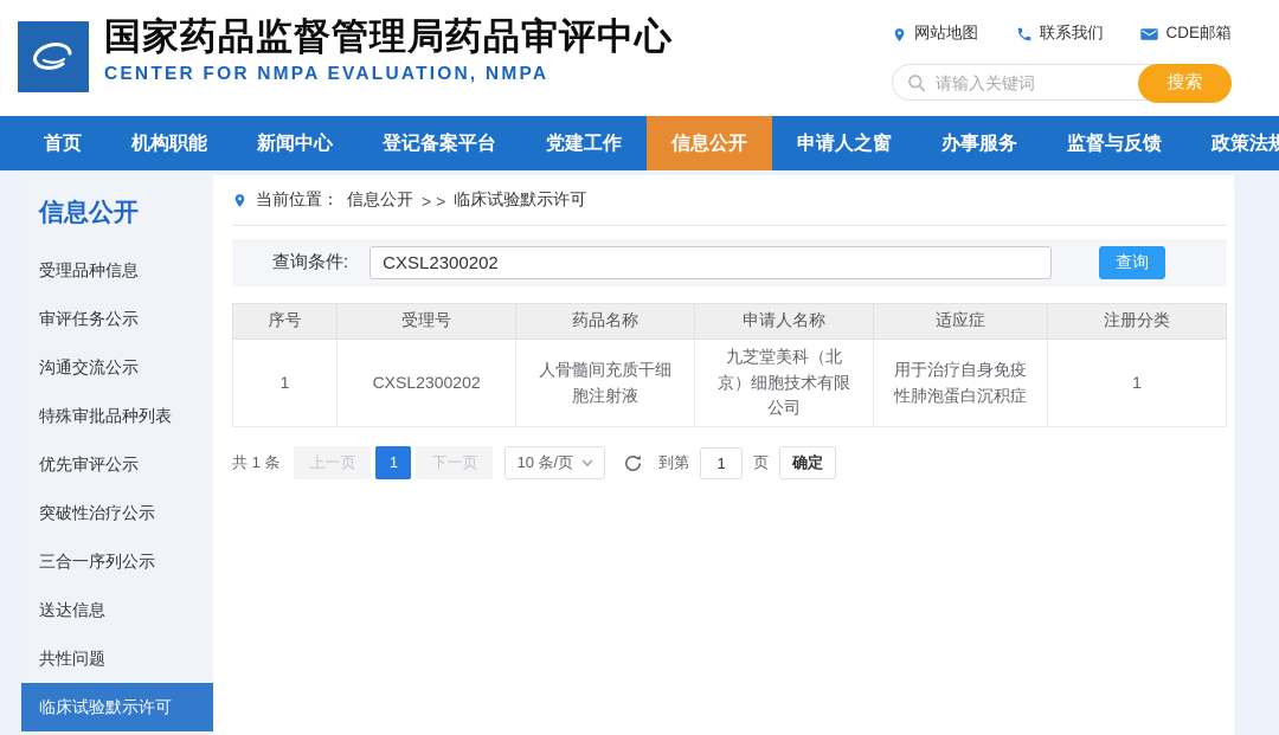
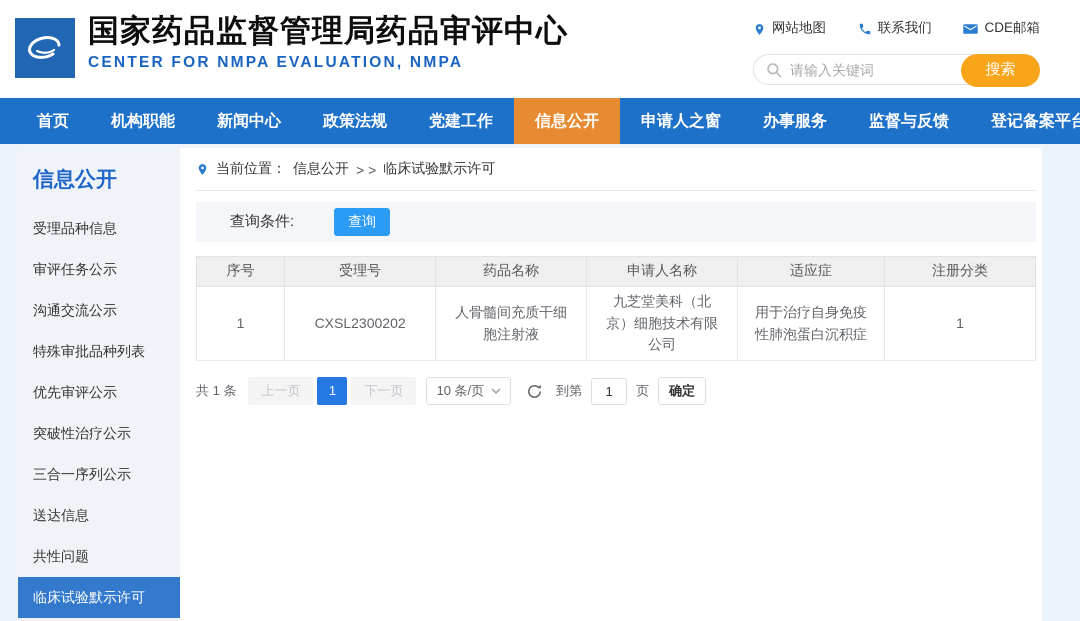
  国家药品监督管理局药品审评中心
  CENTER FOR NMPA EVALUATION, NMPA
  网站地图
  联系我们
  CDE邮箱
  请输入关键词
  搜索
  首页
  机构职能
  新闻中心
- 登记备案平台
+ 政策法规
  党建工作
  信息公开
  申请人之窗
  办事服务
  监督与反馈
- 政策法规
+ 登记备案平台
  信息公开
  受理品种信息
  审评任务公示
  沟通交流公示
  特殊审批品种列表
  优先审评公示
  突破性治疗公示
  三合一序列公示
  送达信息
  共性问题
  临床试验默示许可
  当前位置：
  信息公开
  > >
  临床试验默示许可
  查询条件:
- CXSL2300202
  查询
  序号	受理号	药品名称	申请人名称	适应症	注册分类
  1	CXSL2300202	人骨髓间充质干细胞注射液	九芝堂美科（北京）细胞技术有限公司	用于治疗自身免疫性肺泡蛋白沉积症	1
  共 1 条
  上一页
  1
  下一页
  10 条/页
  到第
  1
  页
  确定
